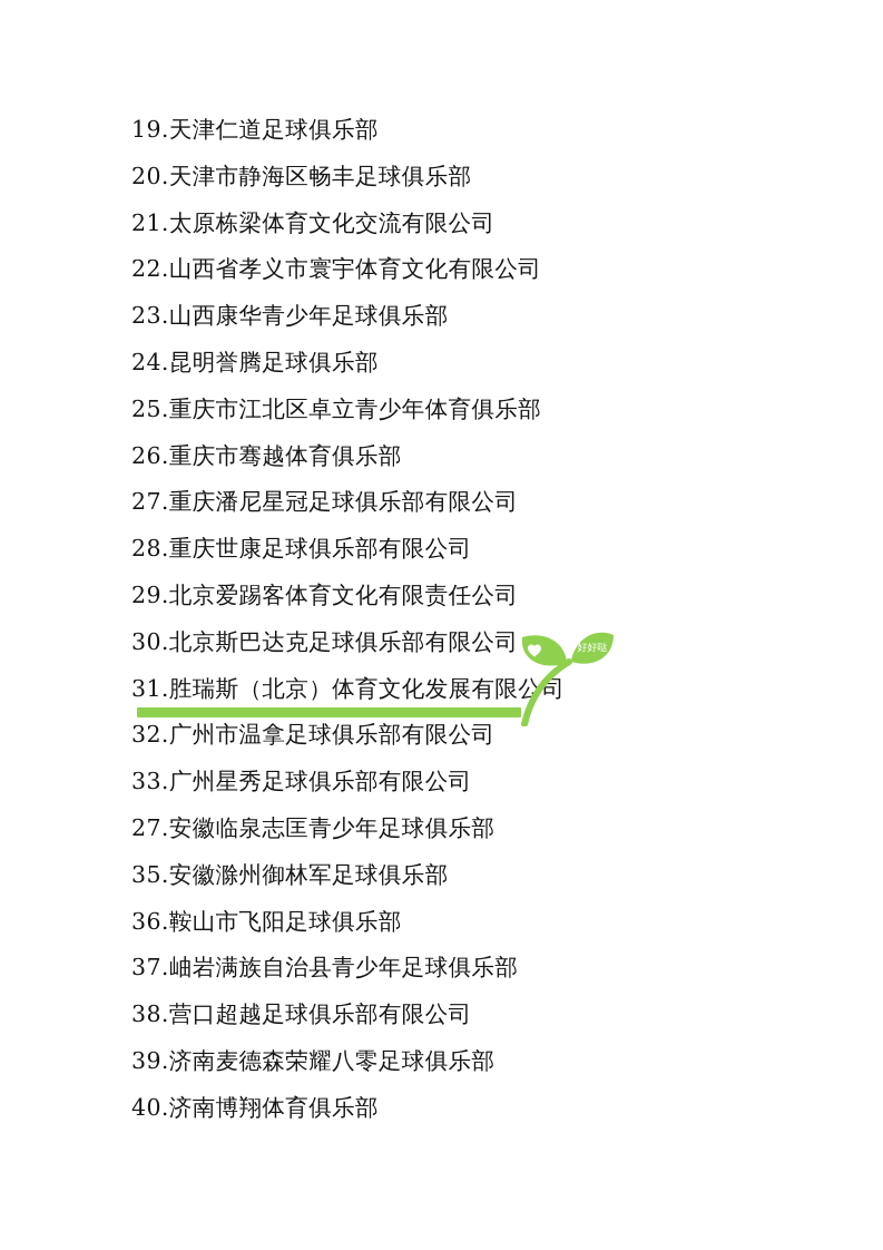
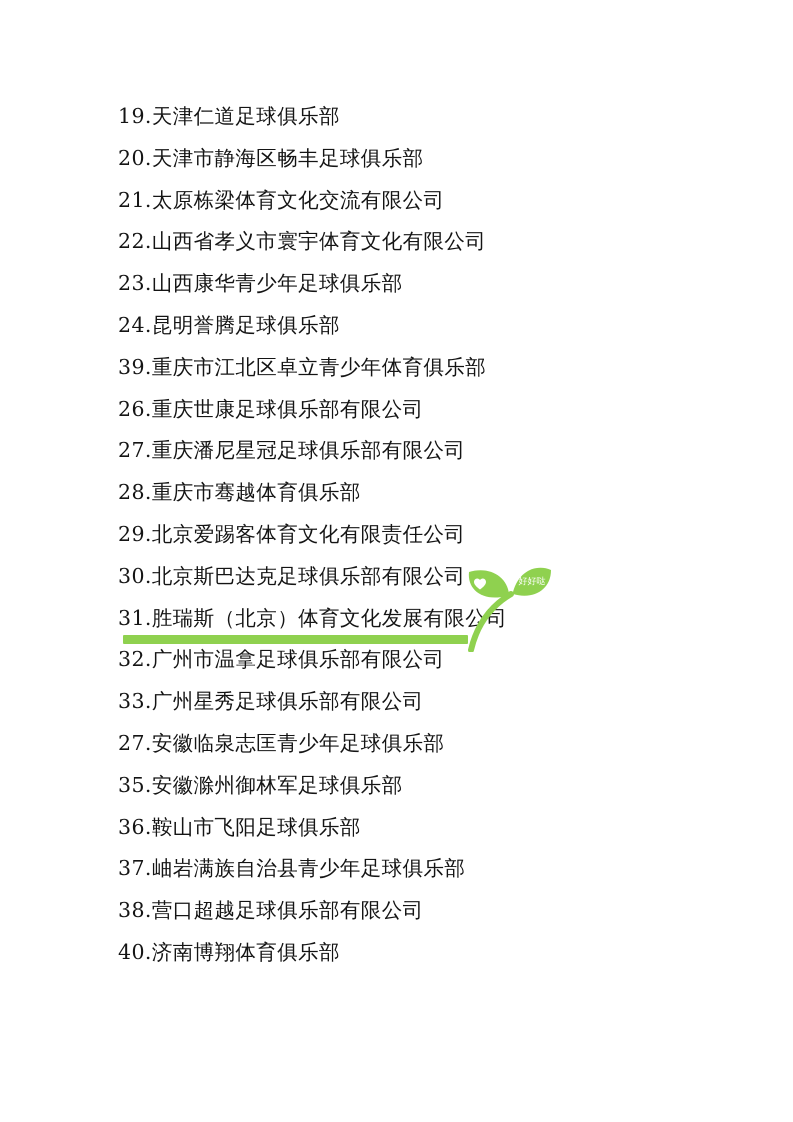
  19.天津仁道足球俱乐部
  20.天津市静海区畅丰足球俱乐部
  21.太原栋梁体育文化交流有限公司
  22.山西省孝义市寰宇体育文化有限公司
  23.山西康华青少年足球俱乐部
  24.昆明誉腾足球俱乐部
- 25.重庆市江北区卓立青少年体育俱乐部
+ 39.重庆市江北区卓立青少年体育俱乐部
- 26.重庆市骞越体育俱乐部
+ 26.重庆世康足球俱乐部有限公司
  27.重庆潘尼星冠足球俱乐部有限公司
- 28.重庆世康足球俱乐部有限公司
+ 28.重庆市骞越体育俱乐部
  29.北京爱踢客体育文化有限责任公司
  30.北京斯巴达克足球俱乐部有限公司
  31.胜瑞斯（北京）体育文化发展有限公司
  32.广州市温拿足球俱乐部有限公司
  33.广州星秀足球俱乐部有限公司
  27.安徽临泉志匡青少年足球俱乐部
  35.安徽滁州御林军足球俱乐部
  36.鞍山市飞阳足球俱乐部
  37.岫岩满族自治县青少年足球俱乐部
  38.营口超越足球俱乐部有限公司
- 39.济南麦德森荣耀八零足球俱乐部
  40.济南博翔体育俱乐部
  好好哒
